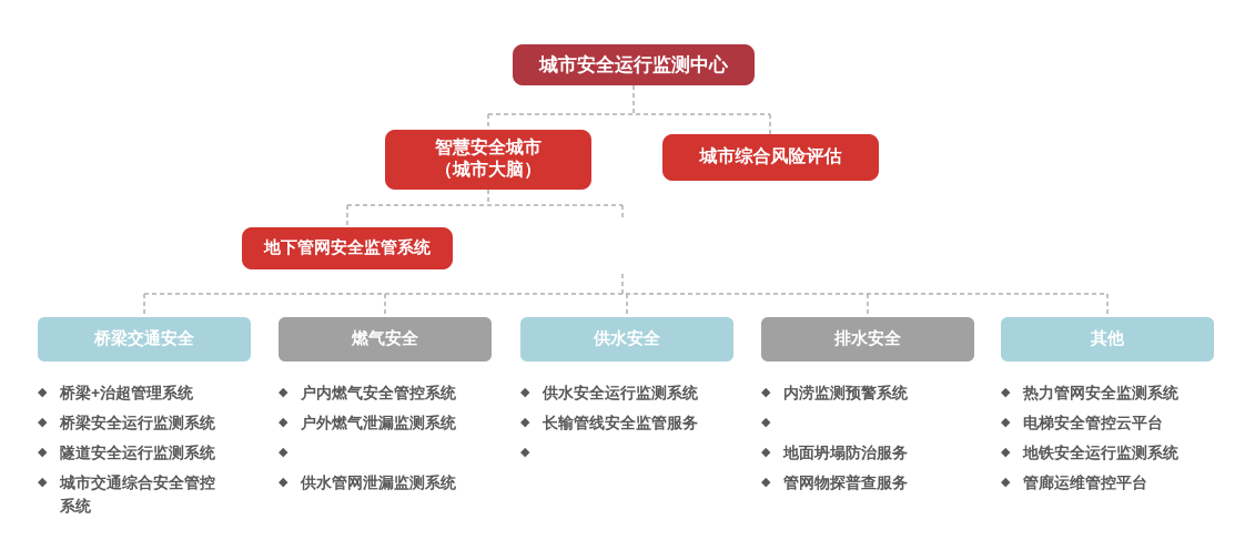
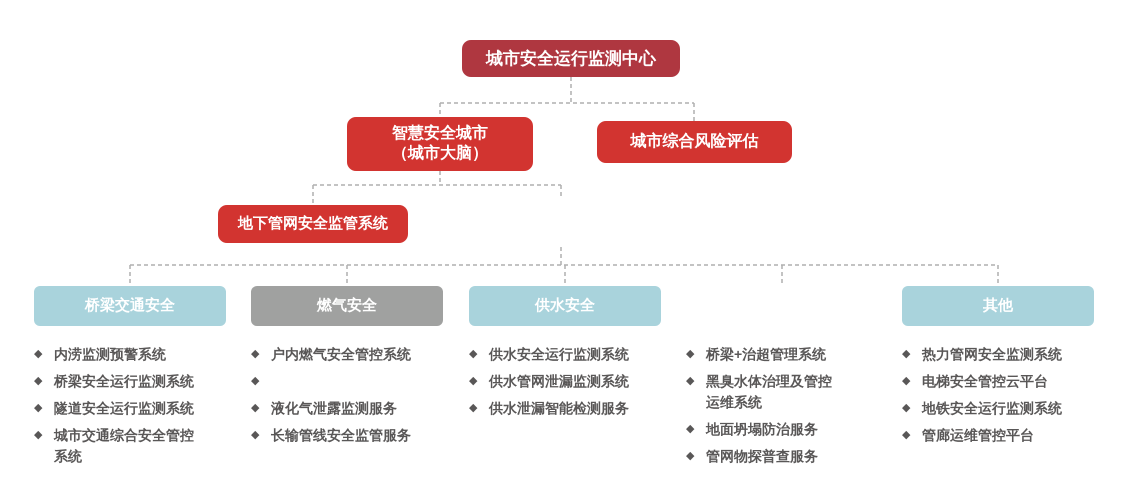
  城市安全运行监测中心
  智慧安全城市
  （城市大脑）
  城市综合风险评估
  地下管网安全监管系统
  桥梁交通安全
  燃气安全
  供水安全
- 排水安全
  其他
  ◆
- 桥梁+治超管理系统
+ 内涝监测预警系统
  ◆
  桥梁安全运行监测系统
  ◆
  隧道安全运行监测系统
  ◆
  城市交通综合安全管控
  系统
  ◆
  户内燃气安全管控系统
  ◆
- 户外燃气泄漏监测系统
  ◆
+ 液化气泄露监测服务
  ◆
- 供水管网泄漏监测系统
+ 长输管线安全监管服务
  ◆
  供水安全运行监测系统
  ◆
- 长输管线安全监管服务
+ 供水管网泄漏监测系统
  ◆
+ 供水泄漏智能检测服务
  ◆
- 内涝监测预警系统
+ 桥梁+治超管理系统
  ◆
+ 黑臭水体治理及管控
+ 运维系统
  ◆
  地面坍塌防治服务
  ◆
  管网物探普查服务
  ◆
  热力管网安全监测系统
  ◆
  电梯安全管控云平台
  ◆
  地铁安全运行监测系统
  ◆
  管廊运维管控平台
